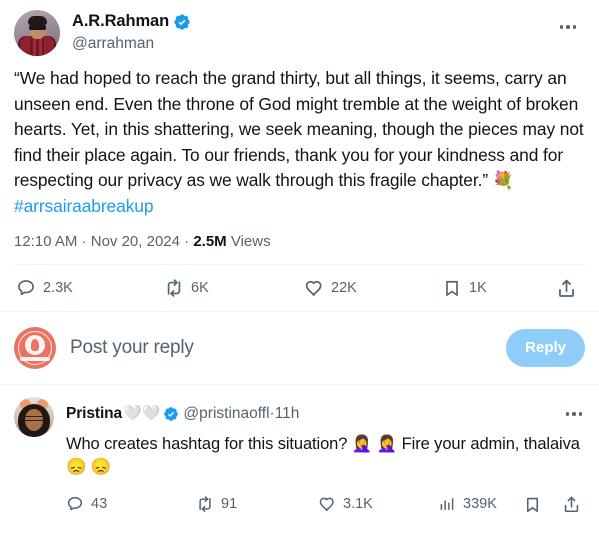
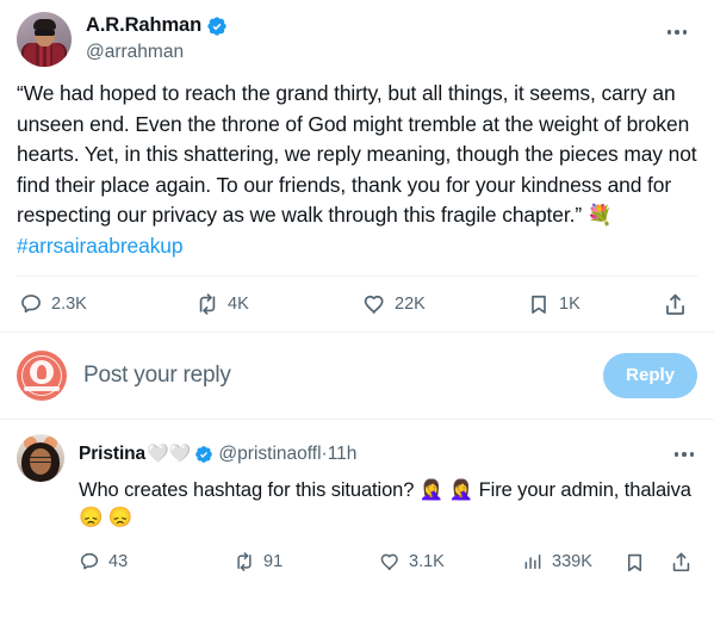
  A.R.Rahman
  @arrahman
- “We had hoped to reach the grand thirty, but all things, it seems, carry an unseen end. Even the throne of God might tremble at the weight of broken hearts. Yet, in this shattering, we seek meaning, though the pieces may not find their place again. To our friends, thank you for your kindness and for respecting our privacy as we walk through this fragile chapter.” 💐
+ “We had hoped to reach the grand thirty, but all things, it seems, carry an unseen end. Even the throne of God might tremble at the weight of broken hearts. Yet, in this shattering, we reply meaning, though the pieces may not find their place again. To our friends, thank you for your kindness and for respecting our privacy as we walk through this fragile chapter.” 💐
  #arrsairaabreakup
- 12:10 AM · Nov 20, 2024 · 2.5M Views
  2.3K
- 6K
+ 4K
  22K
  1K
  Post your reply
  Reply
  Pristina
  🤍🤍
  @pristinaoffl
  ·
  11h
  Who creates hashtag for this situation? 🤦‍♀️ 🤦‍♀️ Fire your admin, thalaiva 😞 😞
  43
  91
  3.1K
  339K
